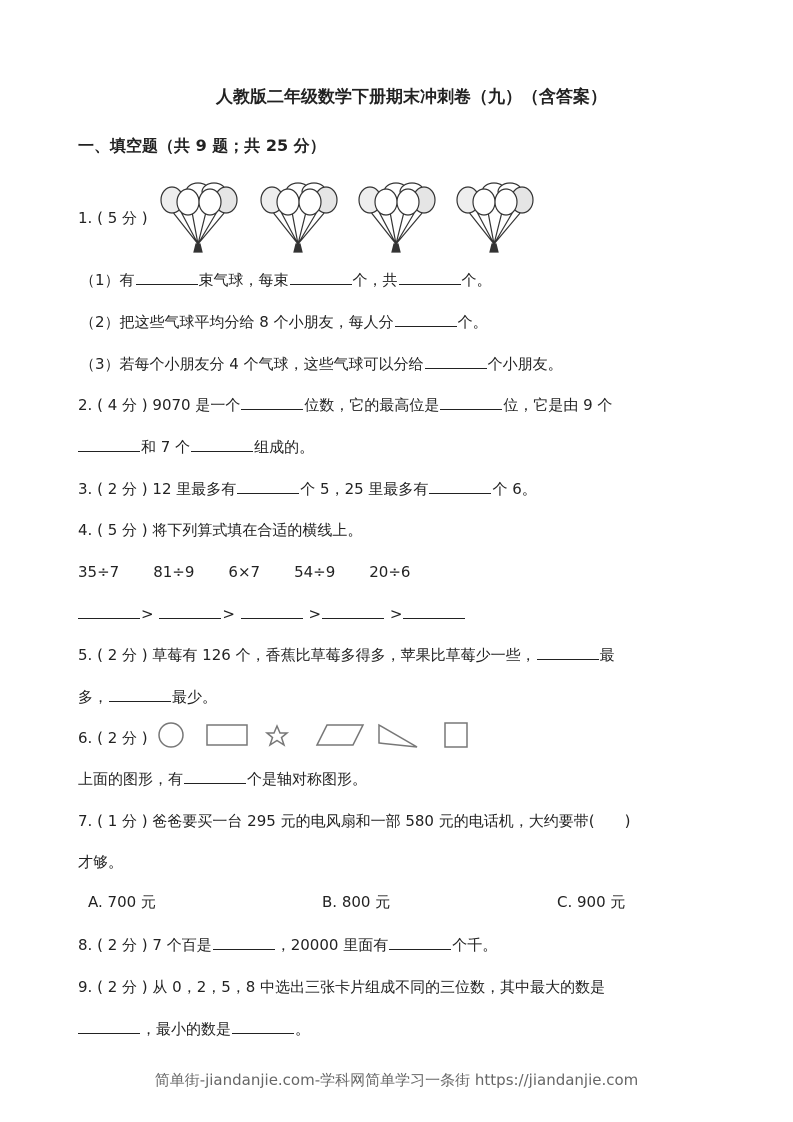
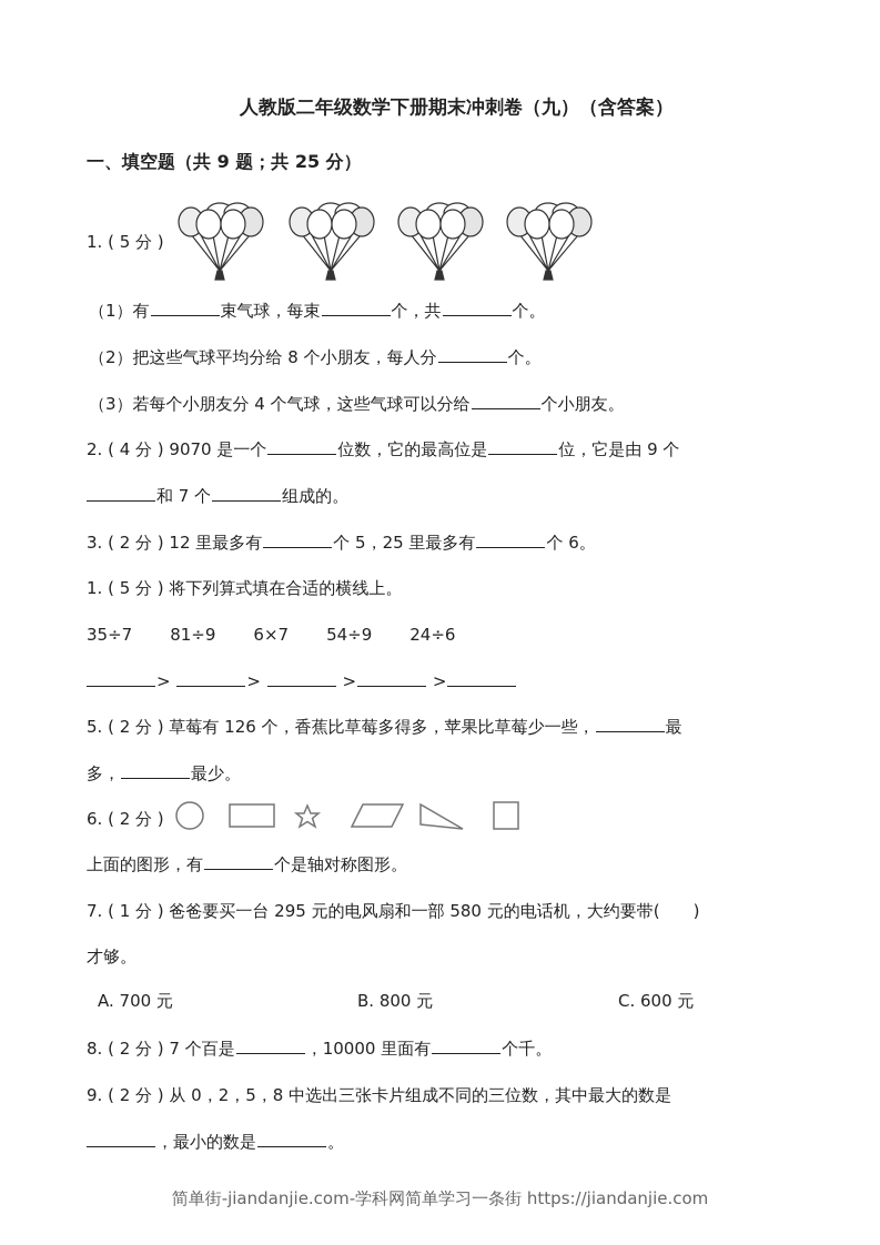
  人教版二年级数学下册期末冲刺卷（九）（含答案）
  一、填空题（共 9 题；共 25 分）
  1. ( 5 分 )
  （1）有 束气球，每束 个，共 个。
  （2）把这些气球平均分给 8 个小朋友，每人分 个。
  （3）若每个小朋友分 4 个气球，这些气球可以分给 个小朋友。
  2. ( 4 分 ) 9070 是一个 位数，它的最高位是 位，它是由 9 个
  和 7 个 组成的。
  3. ( 2 分 ) 12 里最多有 个 5，25 里最多有 个 6。
- 4. ( 5 分 ) 将下列算式填在合适的横线上。
+ 1. ( 5 分 ) 将下列算式填在合适的横线上。
- 35÷7 81÷9 6×7 54÷9 20÷6
+ 35÷7 81÷9 6×7 54÷9 24÷6
  > > > >
  5. ( 2 分 ) 草莓有 126 个，香蕉比草莓多得多，苹果比草莓少一些， 最
  多， 最少。
  6. ( 2 分 )
  上面的图形，有 个是轴对称图形。
  7. ( 1 分 ) 爸爸要买一台 295 元的电风扇和一部 580 元的电话机，大约要带( )
  才够。
  A. 700 元
  B. 800 元
- C. 900 元
+ C. 600 元
- 8. ( 2 分 ) 7 个百是 ，20000 里面有 个千。
+ 8. ( 2 分 ) 7 个百是 ，10000 里面有 个千。
  9. ( 2 分 ) 从 0，2，5，8 中选出三张卡片组成不同的三位数，其中最大的数是
  ，最小的数是 。
  简单街-jiandanjie.com-学科网简单学习一条街 https://jiandanjie.com
